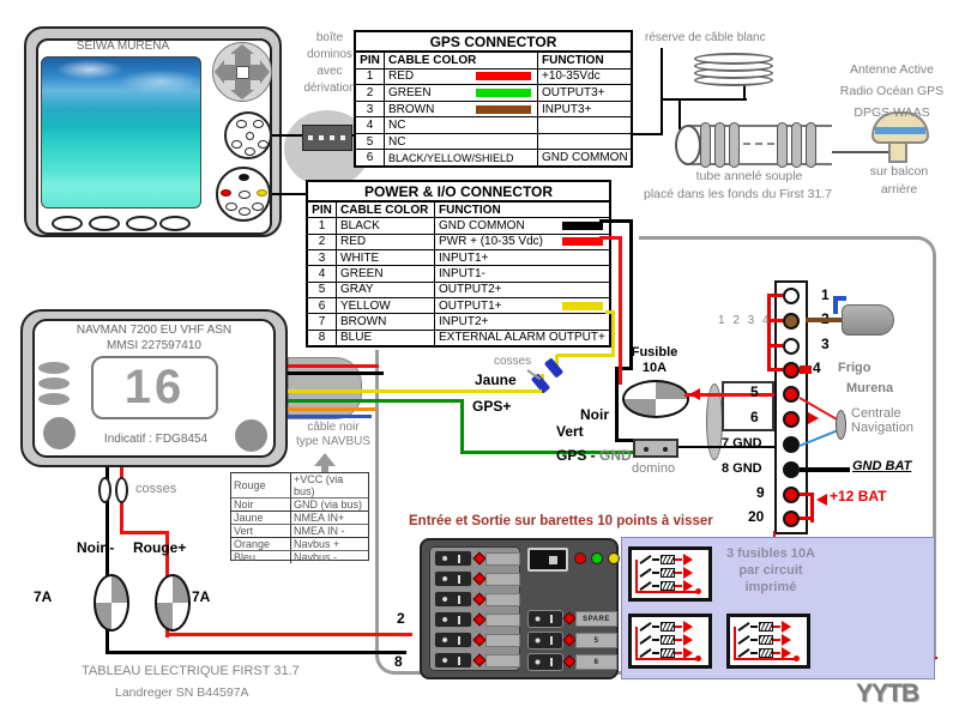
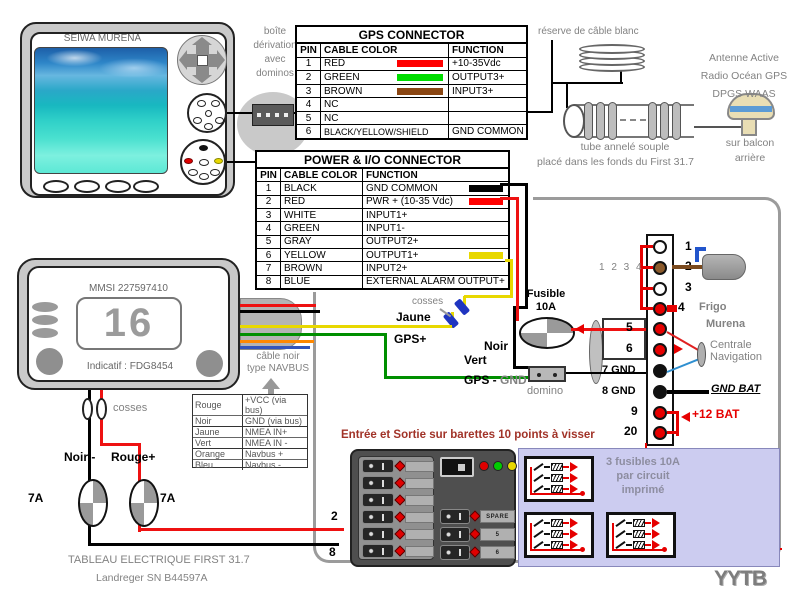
  SEIWA MURENA
  boîte
- dominos
+ dérivation
  avec
- dérivation
+ dominos
  GPS CONNECTOR
  PIN
  CABLE COLOR
  FUNCTION
  1
  RED
  +10-35Vdc
  2
  GREEN
  OUTPUT3+
  3
  BROWN
  INPUT3+
  4
  NC
  5
  NC
  6
  BLACK/YELLOW/SHIELD
  GND COMMON
  réserve de câble blanc
  Antenne Active
  Radio Océan GPS
  DPGS WAAS
  sur balcon
  arrière
  tube annelé souple
  placé dans les fonds du First 31.7
  POWER & I/O CONNECTOR
  PIN
  CABLE COLOR
  FUNCTION
  1
  BLACK
  GND COMMON
  2
  RED
  PWR + (10-35 Vdc)
  3
  WHITE
  INPUT1+
  4
  GREEN
  INPUT1-
  5
  GRAY
  OUTPUT2+
  6
  YELLOW
  OUTPUT1+
  7
  BROWN
  INPUT2+
  8
  BLUE
  EXTERNAL ALARM OUTPUT+
  cosses
- NAVMAN 7200 EU VHF ASN
  MMSI 227597410
  16
  Indicatif : FDG8454
  câble noir
  type NAVBUS
  Jaune
  GPS+
  Vert
  GPS - GND
  Rouge
  +VCC (via bus)
  Noir
  GND (via bus)
  Jaune
  NMEA IN+
  Vert
  NMEA IN -
  Orange
  Navbus +
  Bleu
  Navbus -
  cosses
  Noir -
  Rouge+
  7A
  7A
  2
  8
  Fusible
  10A
  Noir
  domino
  1 2 3 4
  1
  3
  4
  Frigo
  Murena
  Centrale
  Navigation
  5
  6
  7 GND
  8 GND
  9
  20
  GND BAT
  +12 BAT
  Entrée et Sortie sur barettes 10 points à visser
  3 fusibles 10A
  par circuit
  imprimé
  TABLEAU ELECTRIQUE FIRST 31.7
  Landreger SN B44597A
  YYTB
